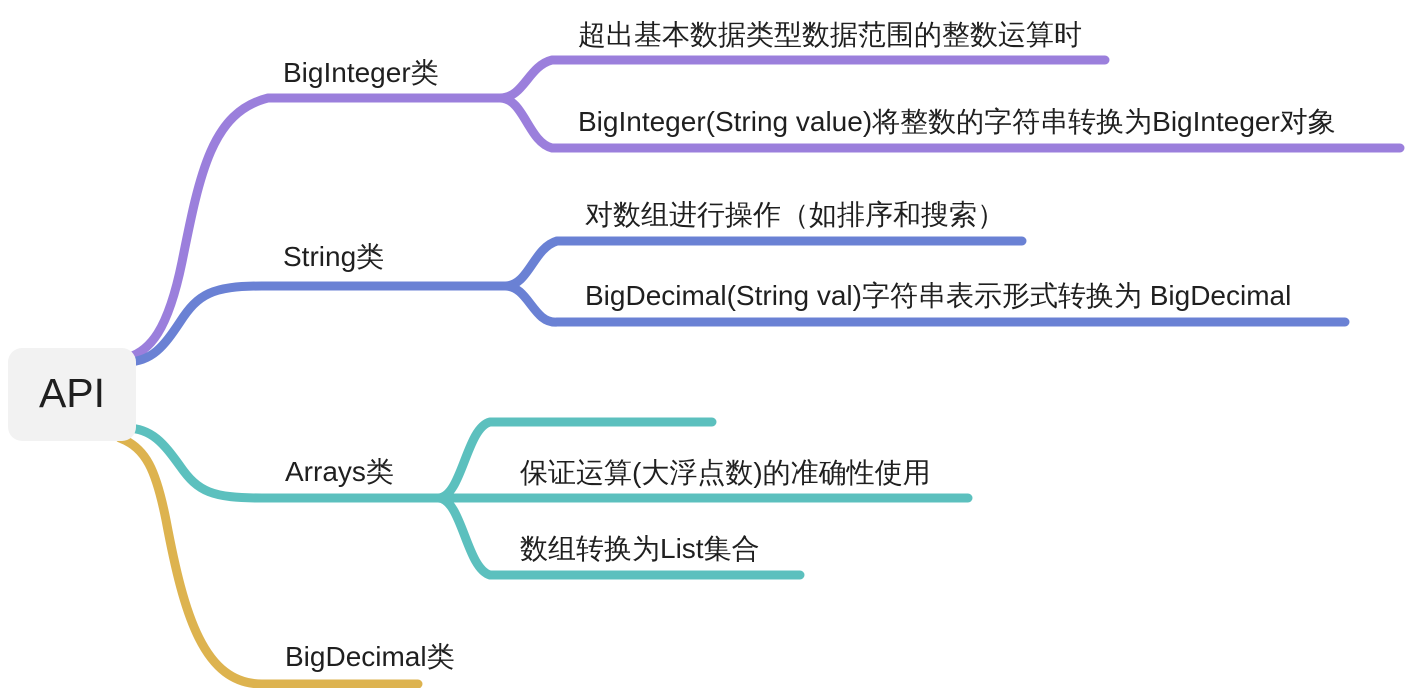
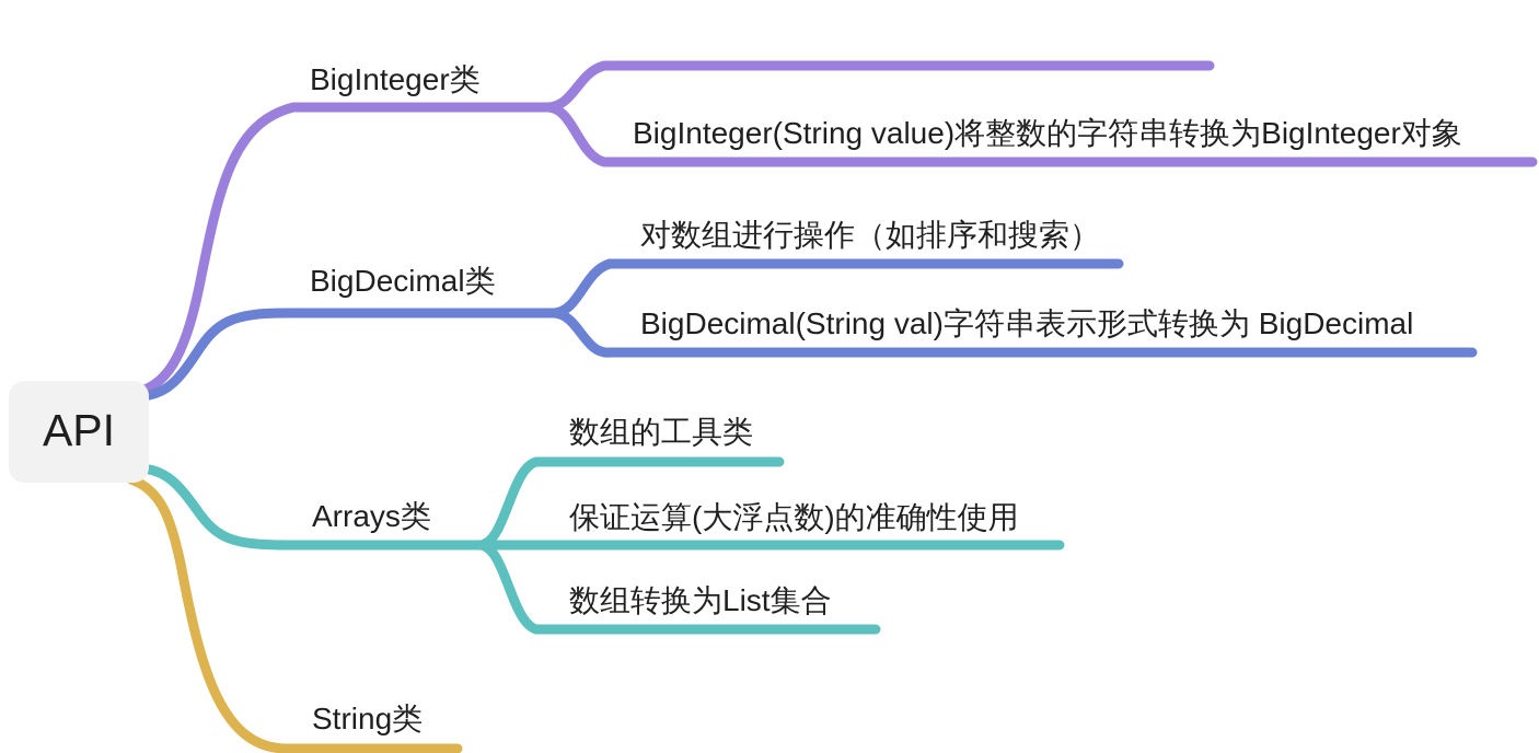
  BigInteger类
- 超出基本数据类型数据范围的整数运算时
  BigInteger(String value)将整数的字符串转换为BigInteger对象
- String类
+ BigDecimal类
  对数组进行操作（如排序和搜索）
  BigDecimal(String val)字符串表示形式转换为 BigDecimal
  Arrays类
+ 数组的工具类
  保证运算(大浮点数)的准确性使用
  数组转换为List集合
- BigDecimal类
+ String类
  API
